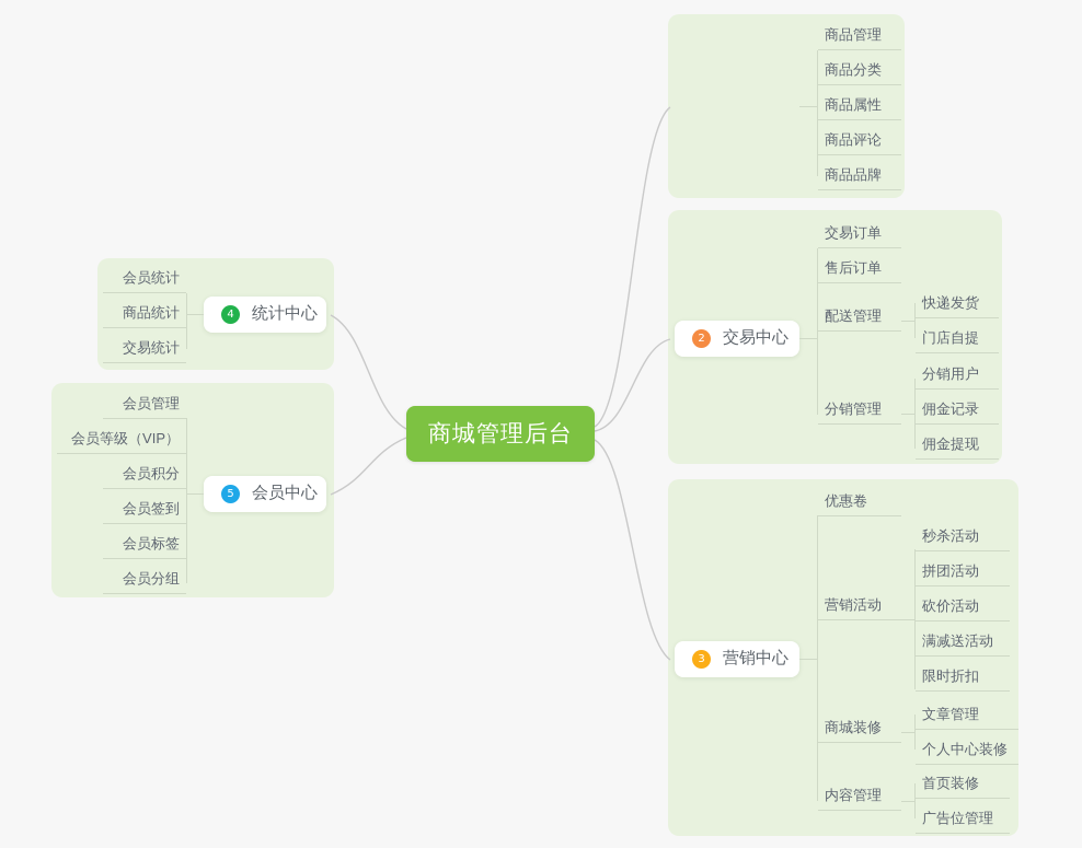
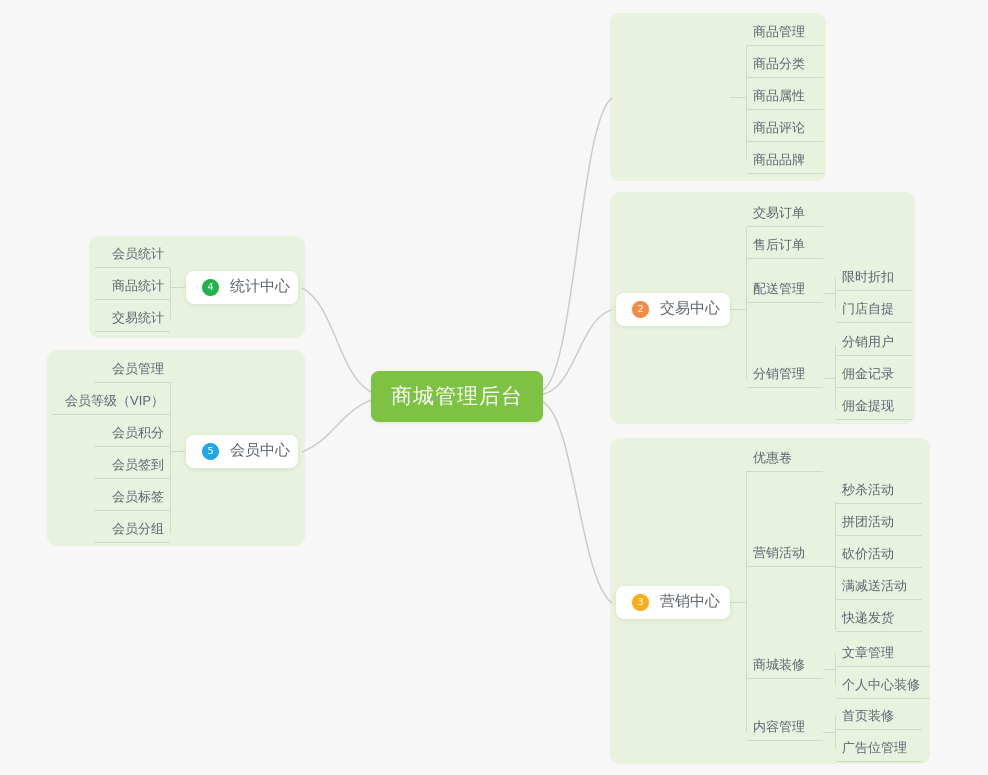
  商城管理后台
  商品管理
  商品分类
  商品属性
  商品评论
  商品品牌
  2
  交易中心
  交易订单
  售后订单
  配送管理
  分销管理
- 快递发货
+ 限时折扣
  门店自提
  分销用户
  佣金记录
  佣金提现
  3
  营销中心
  优惠卷
  营销活动
  商城装修
  内容管理
  秒杀活动
  拼团活动
  砍价活动
  满减送活动
- 限时折扣
+ 快递发货
  文章管理
  个人中心装修
  首页装修
  广告位管理
  4
  统计中心
  会员统计
  商品统计
  交易统计
  5
  会员中心
  会员管理
  会员等级（VIP）
  会员积分
  会员签到
  会员标签
  会员分组
